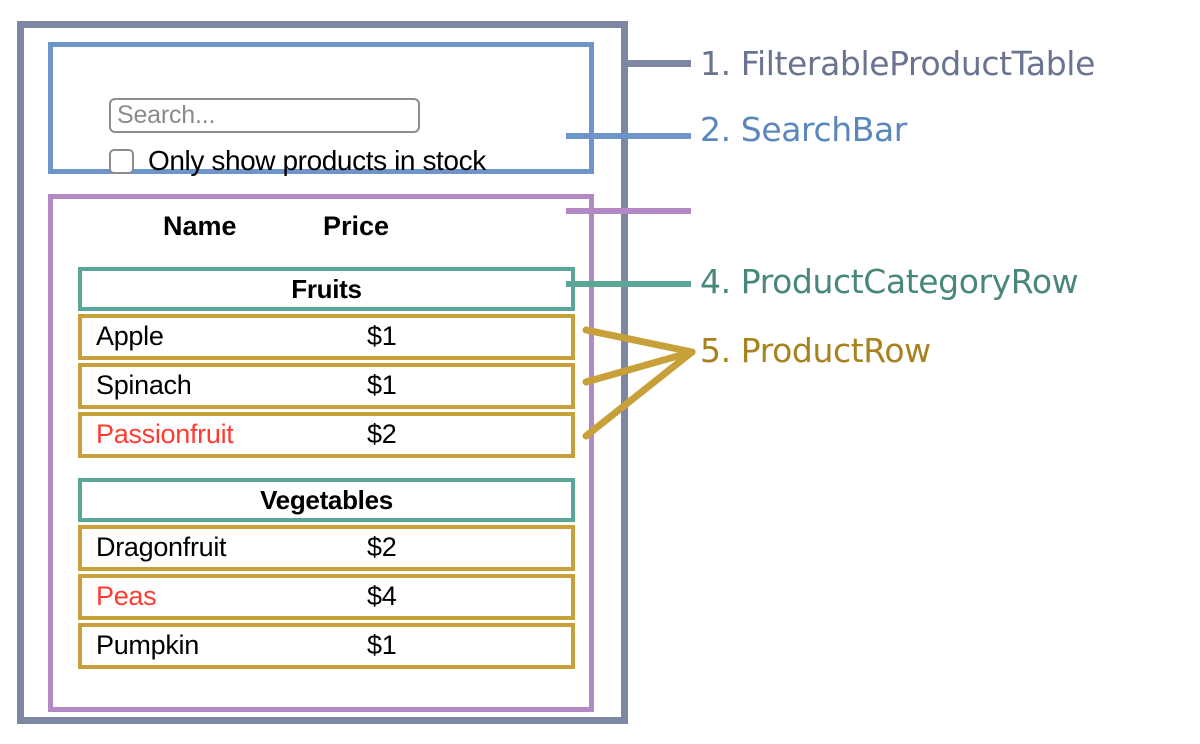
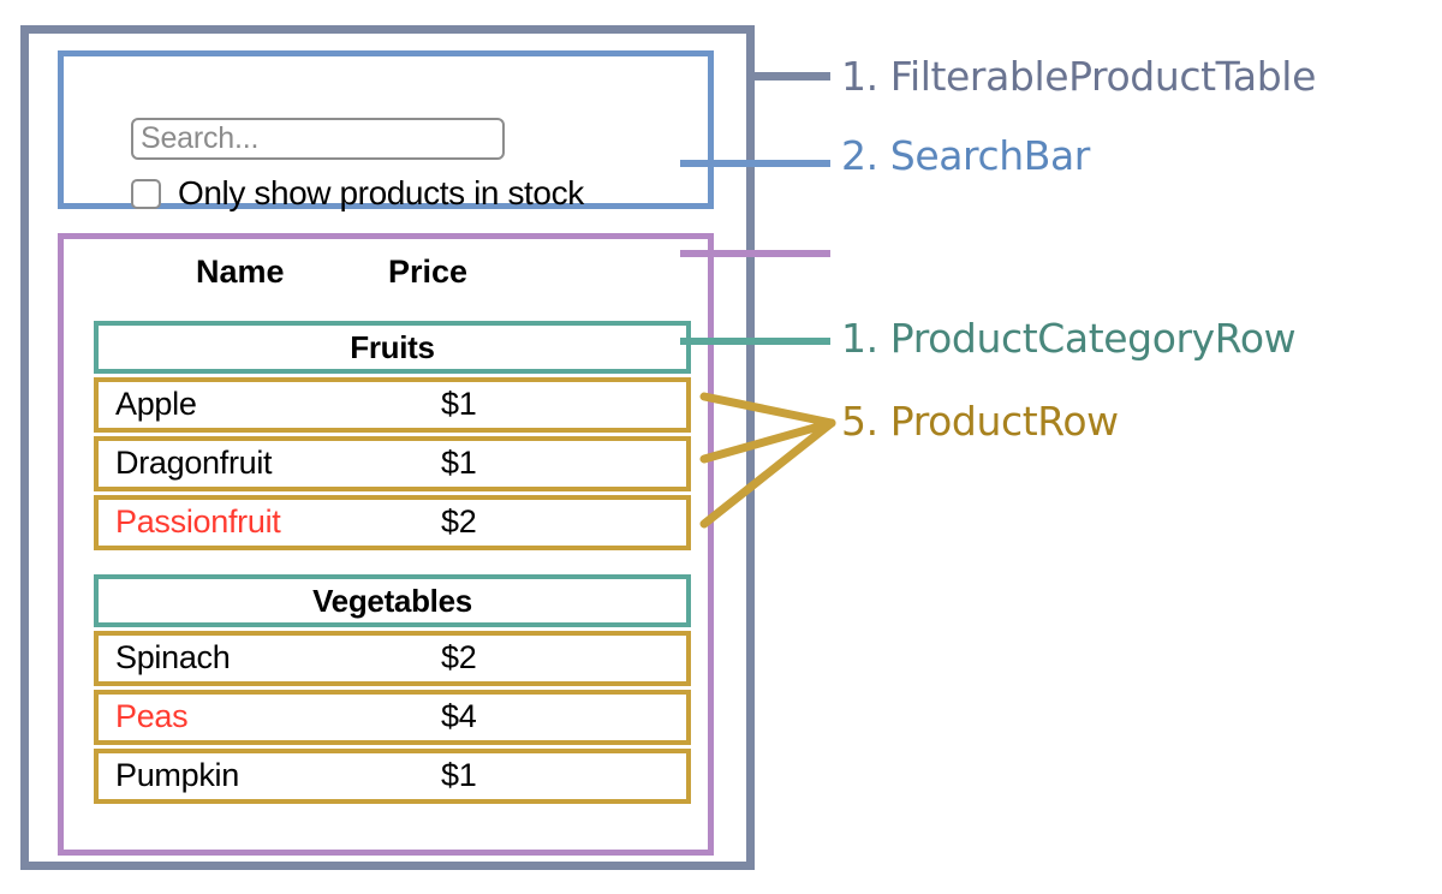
  Search...
  Only show products in stock
  Name
  Price
  Fruits
  Apple
  $1
- Spinach
+ Dragonfruit
  $1
  Passionfruit
  $2
  Vegetables
- Dragonfruit
+ Spinach
  $2
  Peas
  $4
  Pumpkin
  $1
  1. FilterableProductTable
  2. SearchBar
- 4. ProductCategoryRow
+ 1. ProductCategoryRow
  5. ProductRow
